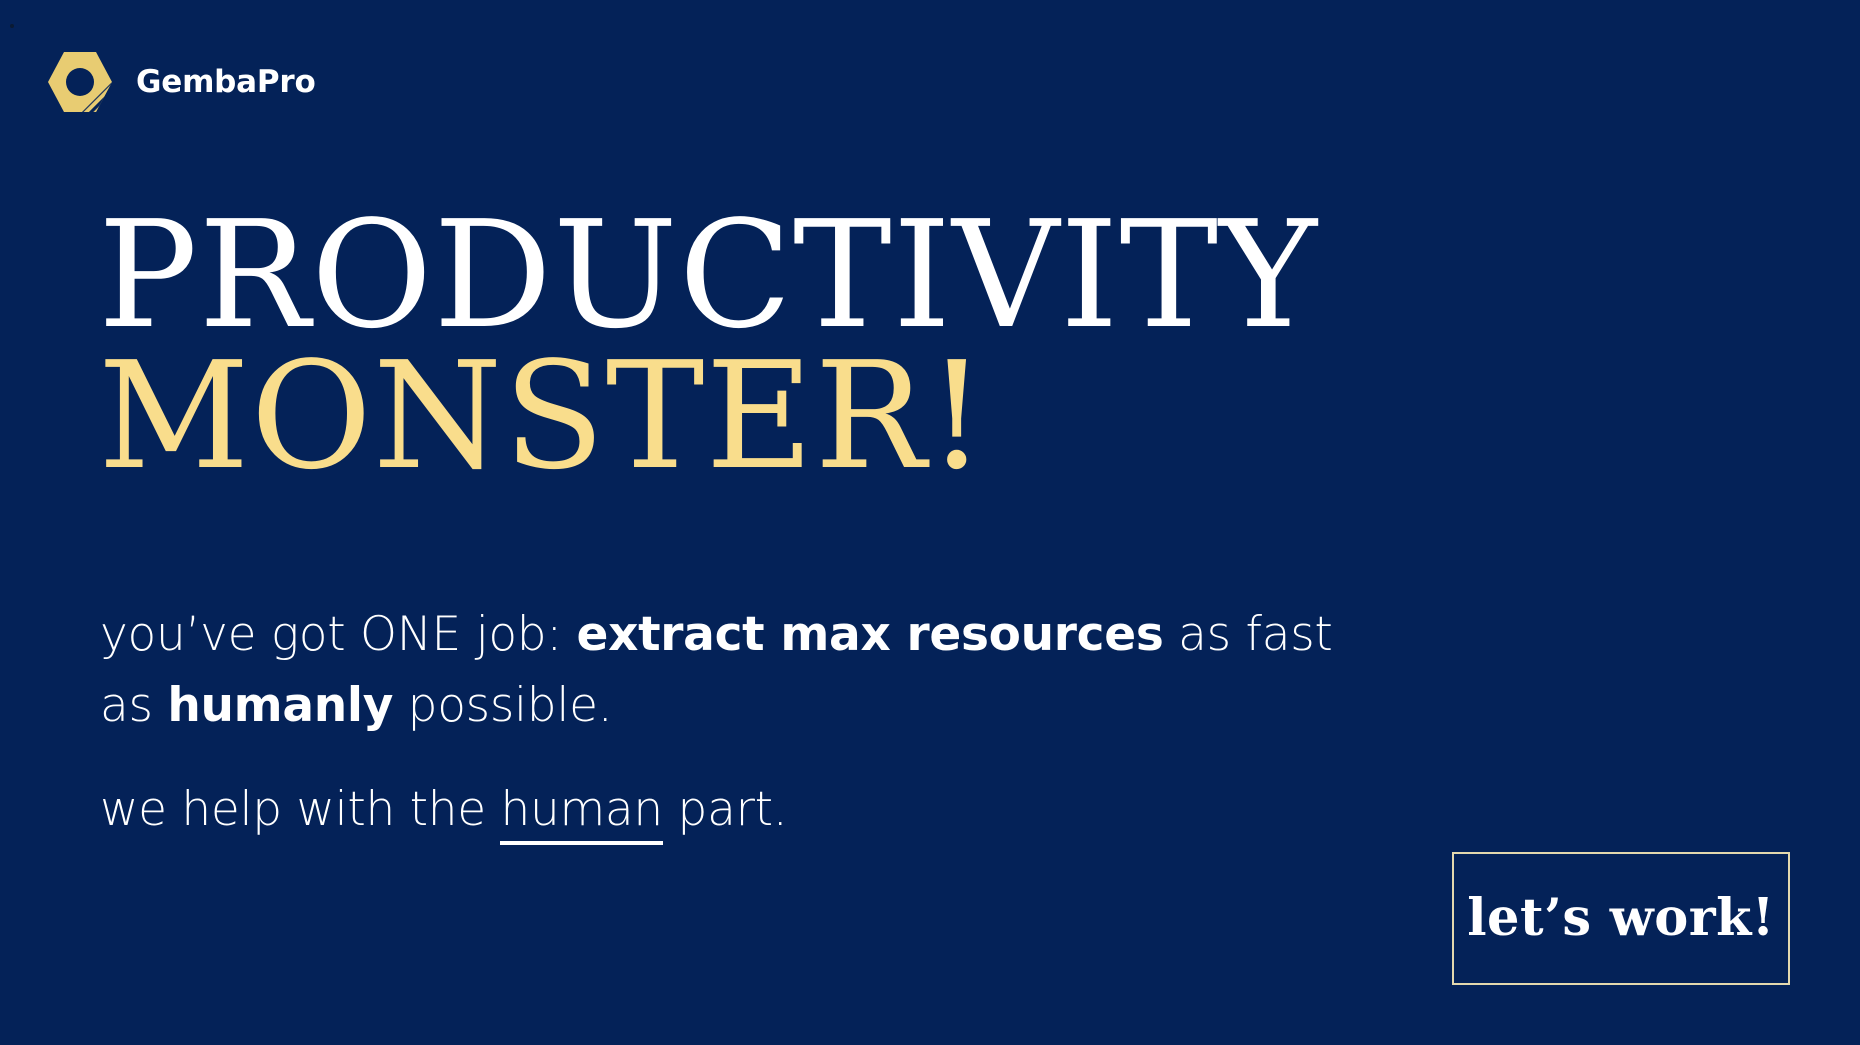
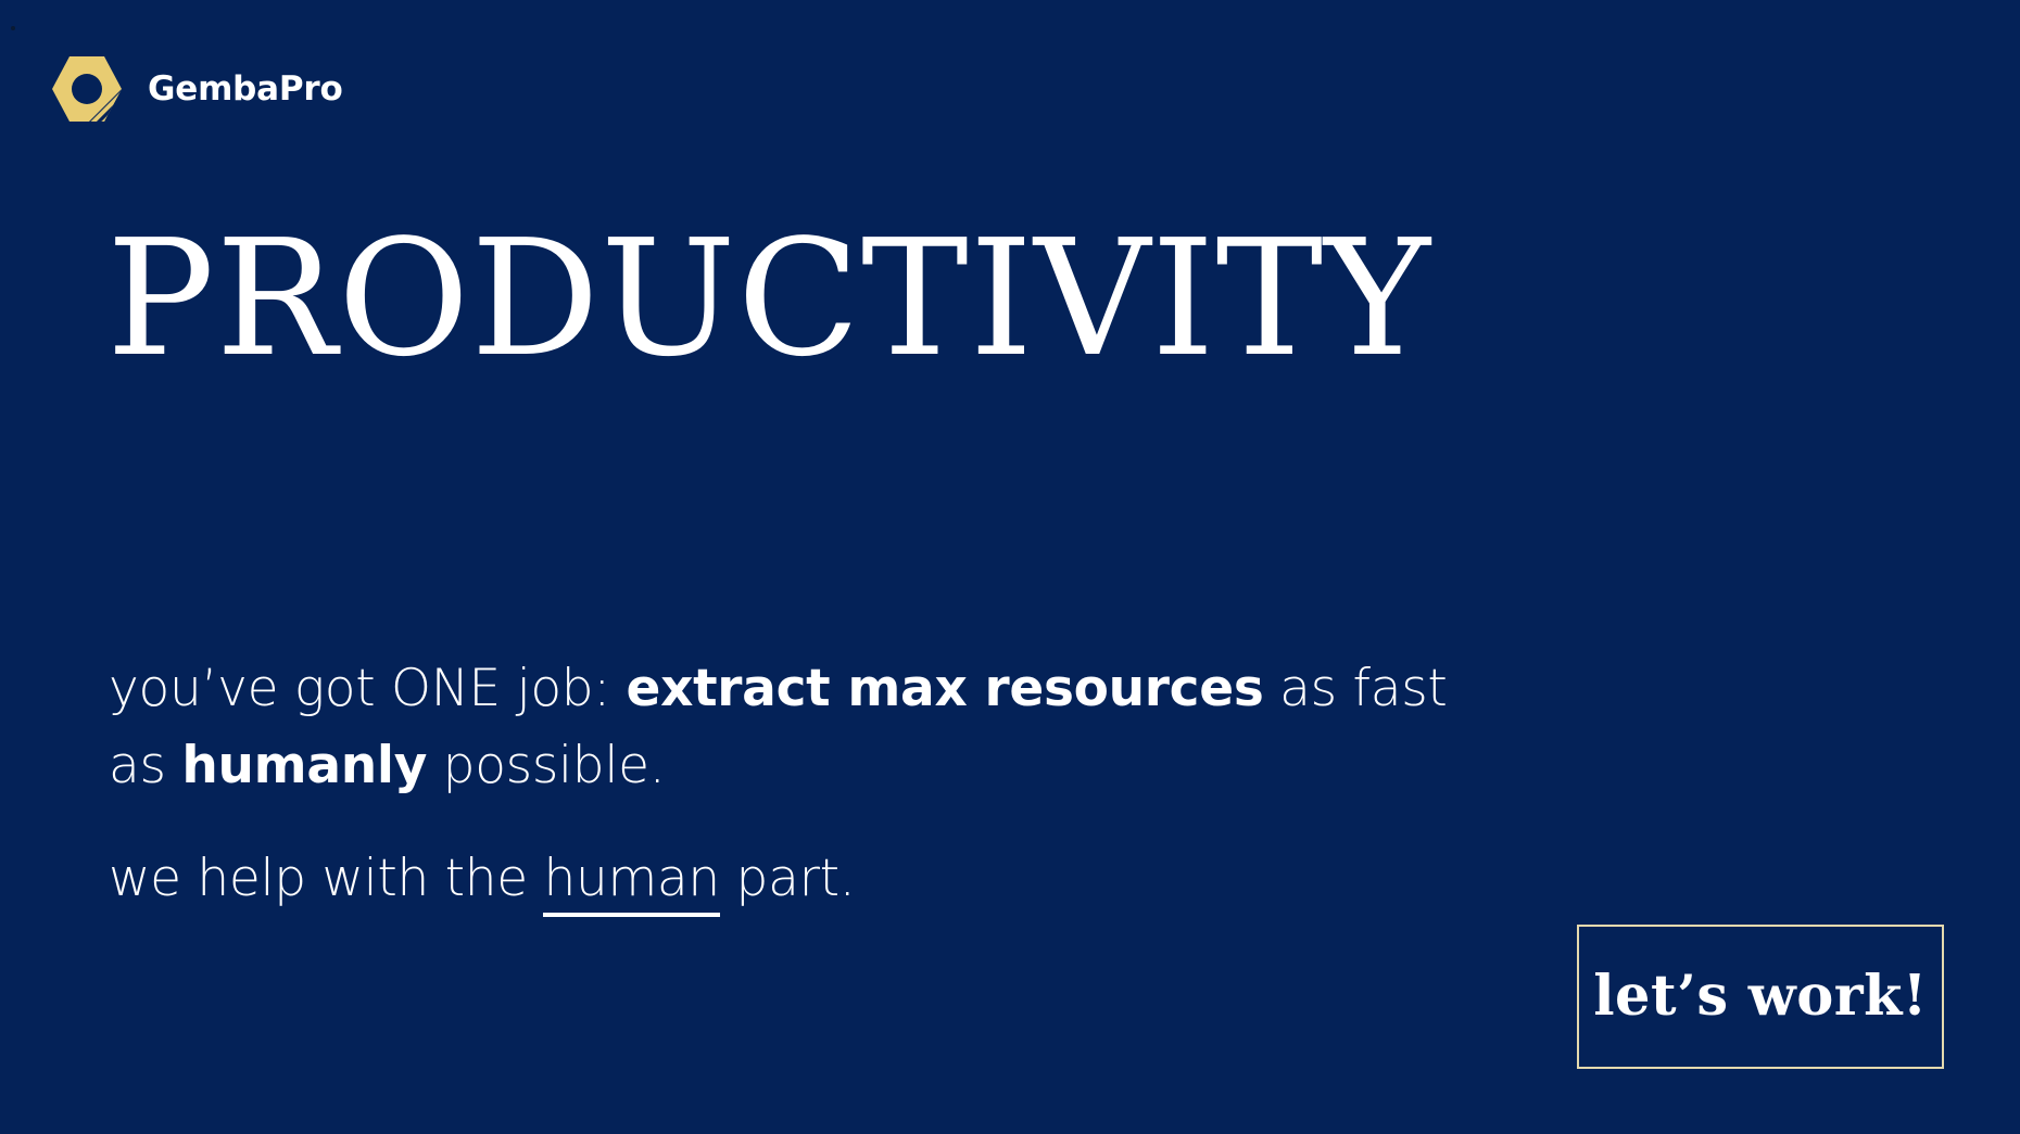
  GembaPro
  PRODUCTIVITY
- MONSTER!
  you’ve got ONE job: extract max resources as fast as humanly possible.
  we help with the human part.
  let’s work!
